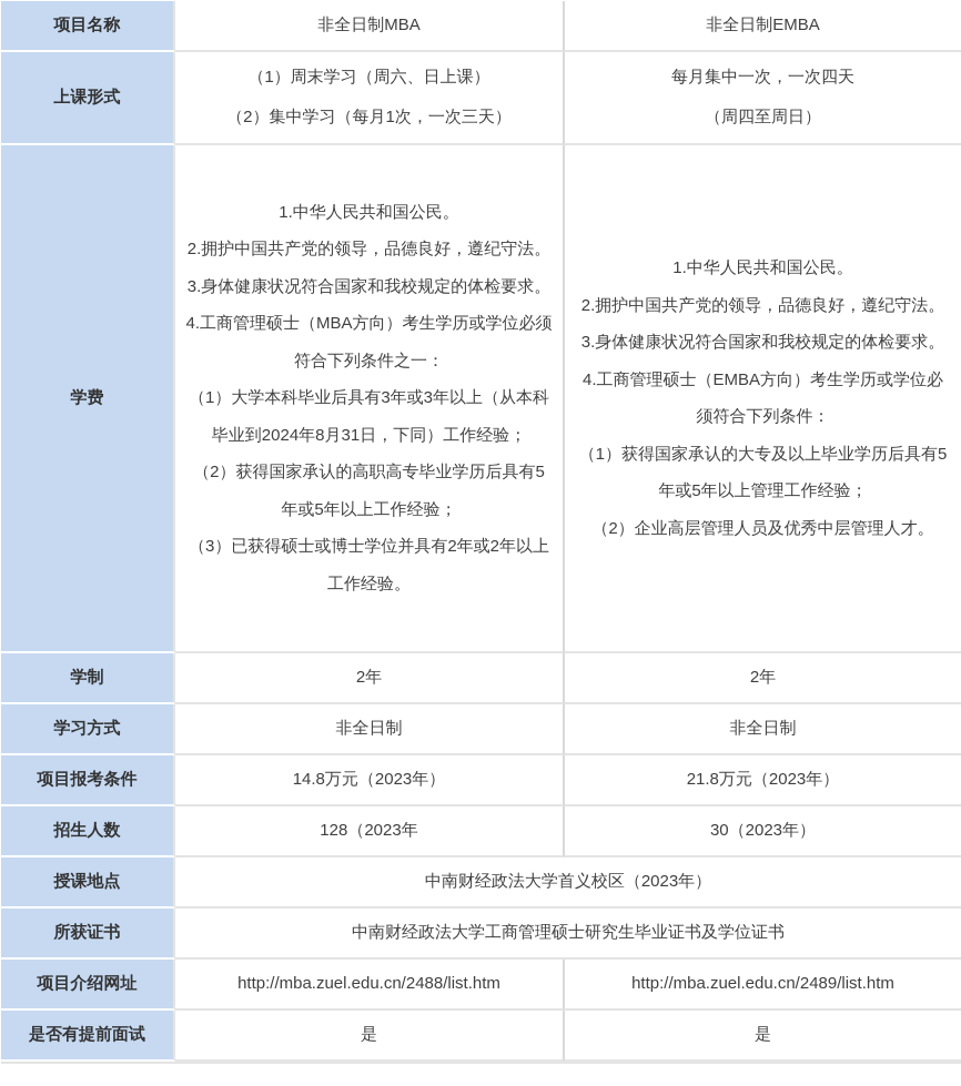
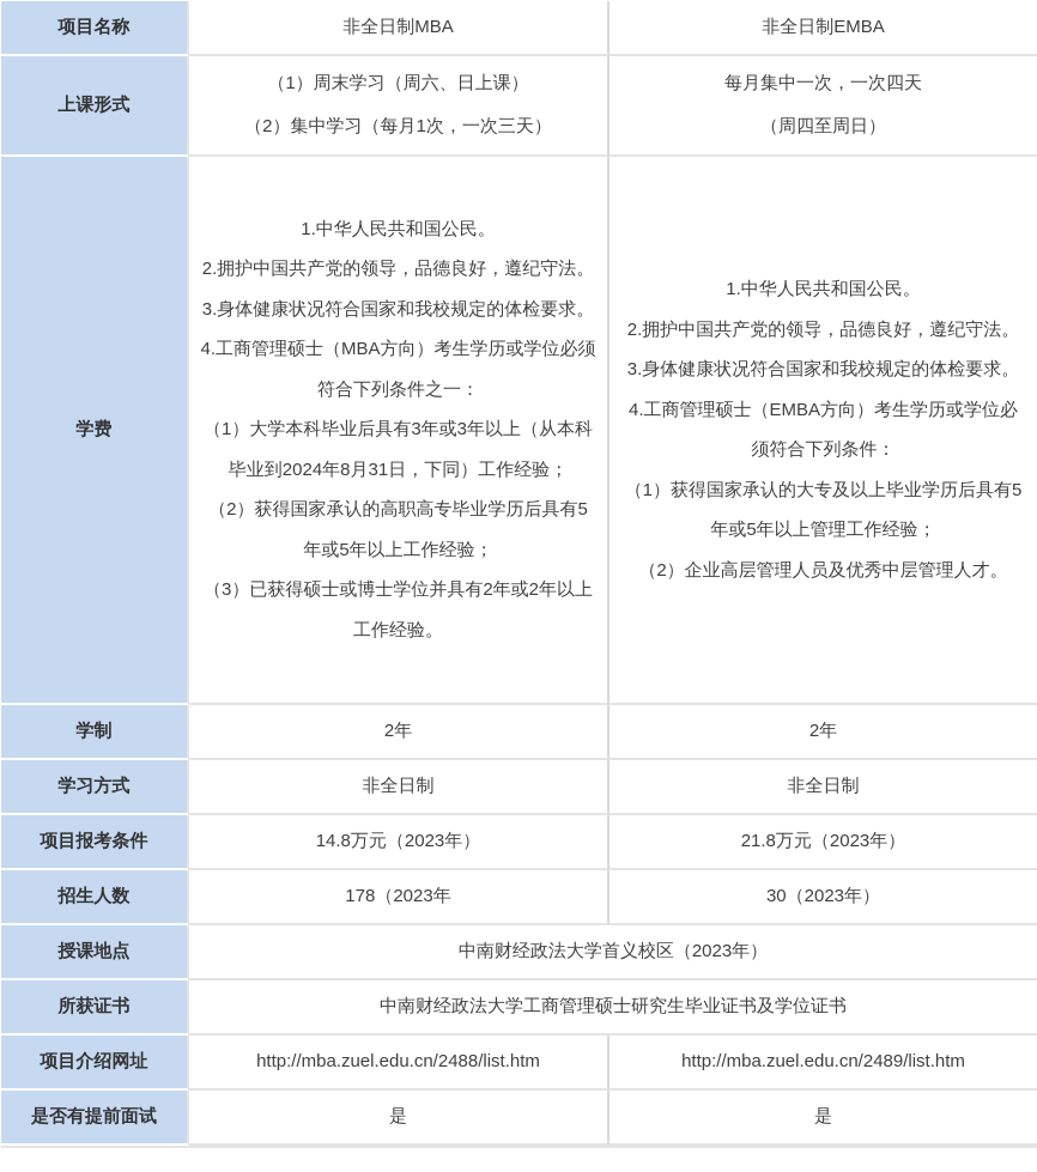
  项目名称	非全日制MBA	非全日制EMBA
  上课形式	（1）周末学习（周六、日上课）（2）集中学习（每月1次，一次三天）	每月集中一次，一次四天（周四至周日）
  学费	1.中华人民共和国公民。2.拥护中国共产党的领导，品德良好，遵纪守法。3.身体健康状况符合国家和我校规定的体检要求。4.工商管理硕士（MBA方向）考生学历或学位必须符合下列条件之一：（1）大学本科毕业后具有3年或3年以上（从本科毕业到2024年8月31日，下同）工作经验；（2）获得国家承认的高职高专毕业学历后具有5年或5年以上工作经验；（3）已获得硕士或博士学位并具有2年或2年以上工作经验。	1.中华人民共和国公民。2.拥护中国共产党的领导，品德良好，遵纪守法。3.身体健康状况符合国家和我校规定的体检要求。4.工商管理硕士（EMBA方向）考生学历或学位必须符合下列条件：（1）获得国家承认的大专及以上毕业学历后具有5年或5年以上管理工作经验；（2）企业高层管理人员及优秀中层管理人才。
  学制	2年	2年
  学习方式	非全日制	非全日制
  项目报考条件	14.8万元（2023年）	21.8万元（2023年）
- 招生人数	128（2023年	30（2023年）
+ 招生人数	178（2023年	30（2023年）
  授课地点	中南财经政法大学首义校区（2023年）
  所获证书	中南财经政法大学工商管理硕士研究生毕业证书及学位证书
  项目介绍网址	http://mba.zuel.edu.cn/2488/list.htm	http://mba.zuel.edu.cn/2489/list.htm
  是否有提前面试	是	是
